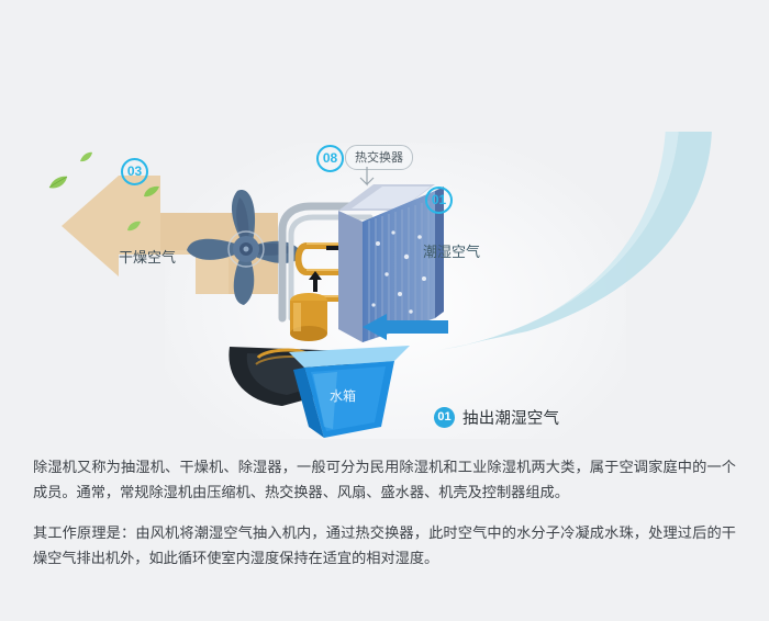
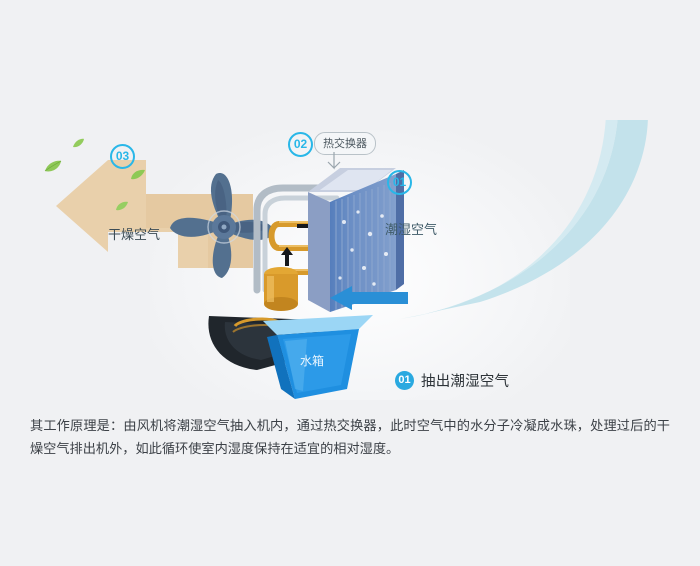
  03
  干燥空气
- 08
+ 02
  热交换器
  01
  潮湿空气
  水箱
  01
  抽出潮湿空气
- 除湿机又称为抽湿机、干燥机、除湿器，一般可分为民用除湿机和工业除湿机两大类，属于空调家庭中的一个成员。通常，常规除湿机由压缩机、热交换器、风扇、盛水器、机壳及控制器组成。
  其工作原理是：由风机将潮湿空气抽入机内，通过热交换器，此时空气中的水分子冷凝成水珠，处理过后的干燥空气排出机外，如此循环使室内湿度保持在适宜的相对湿度。
